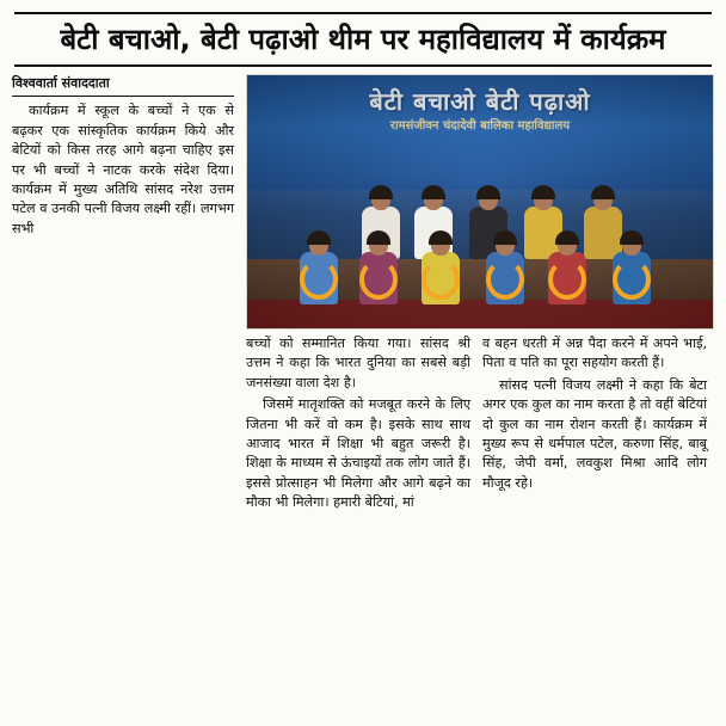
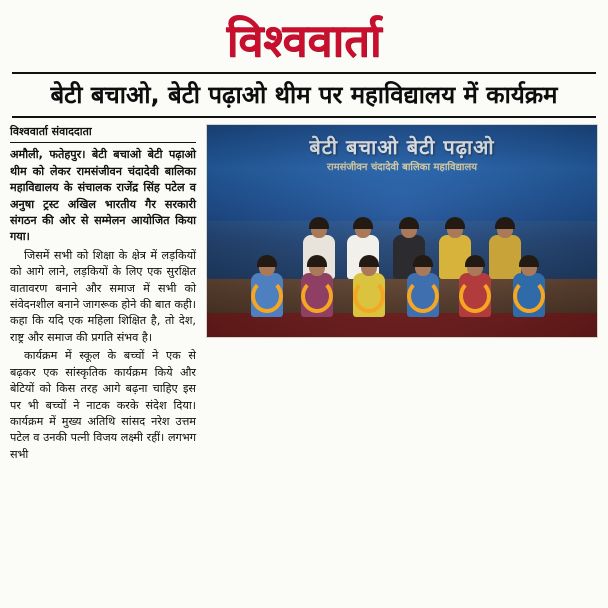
+ विश्ववार्ता
  बेटी बचाओ, बेटी पढ़ाओ थीम पर महाविद्यालय में कार्यक्रम
  विश्ववार्ता संवाददाता
+ अमौली, फतेहपुर। बेटी बचाओ बेटी पढ़ाओ थीम को लेकर रामसंजीवन चंदादेवी बालिका महाविद्यालय के संचालक राजेंद्र सिंह पटेल व अनुषा ट्रस्ट अखिल भारतीय गैर सरकारी संगठन की ओर से सम्मेलन आयोजित किया गया।
+ जिसमें सभी को शिक्षा के क्षेत्र में लड़कियों को आगे लाने, लड़कियों के लिए एक सुरक्षित वातावरण बनाने और समाज में सभी को संवेदनशील बनाने जागरूक होने की बात कही। कहा कि यदि एक महिला शिक्षित है, तो देश, राष्ट्र और समाज की प्रगति संभव है।
  कार्यक्रम में स्कूल के बच्चों ने एक से बढ़कर एक सांस्कृतिक कार्यक्रम किये और बेटियों को किस तरह आगे बढ़ना चाहिए इस पर भी बच्चों ने नाटक करके संदेश दिया। कार्यक्रम में मुख्य अतिथि सांसद नरेश उत्तम पटेल व उनकी पत्नी विजय लक्ष्मी रहीं। लगभग सभी
- बच्चों को सम्मानित किया गया। सांसद श्री उत्तम ने कहा कि भारत दुनिया का सबसे बड़ी जनसंख्या वाला देश है।
- जिसमें मातृशक्ति को मजबूत करने के लिए जितना भी करें वो कम है। इसके साथ साथ आजाद भारत में शिक्षा भी बहुत जरूरी है। शिक्षा के माध्यम से ऊंचाइयों तक लोग जाते हैं। इससे प्रोत्साहन भी मिलेगा और आगे बढ़ने का मौका भी मिलेगा। हमारी बेटियां, मां
- व बहन धरती में अन्न पैदा करने में अपने भाई, पिता व पति का पूरा सहयोग करती हैं।
- सांसद पत्नी विजय लक्ष्मी ने कहा कि बेटा अगर एक कुल का नाम करता है तो वहीं बेटियां दो कुल का नाम रोशन करती हैं। कार्यक्रम में मुख्य रूप से धर्मपाल पटेल, करुणा सिंह, बाबू सिंह, जेपी वर्मा, लवकुश मिश्रा आदि लोग मौजूद रहे।
